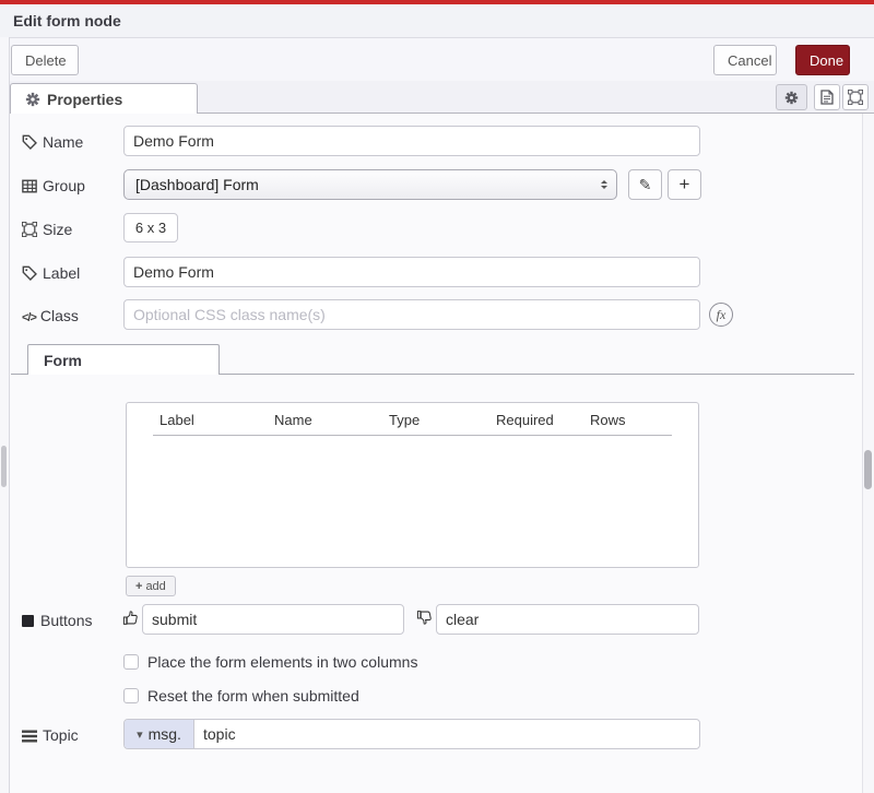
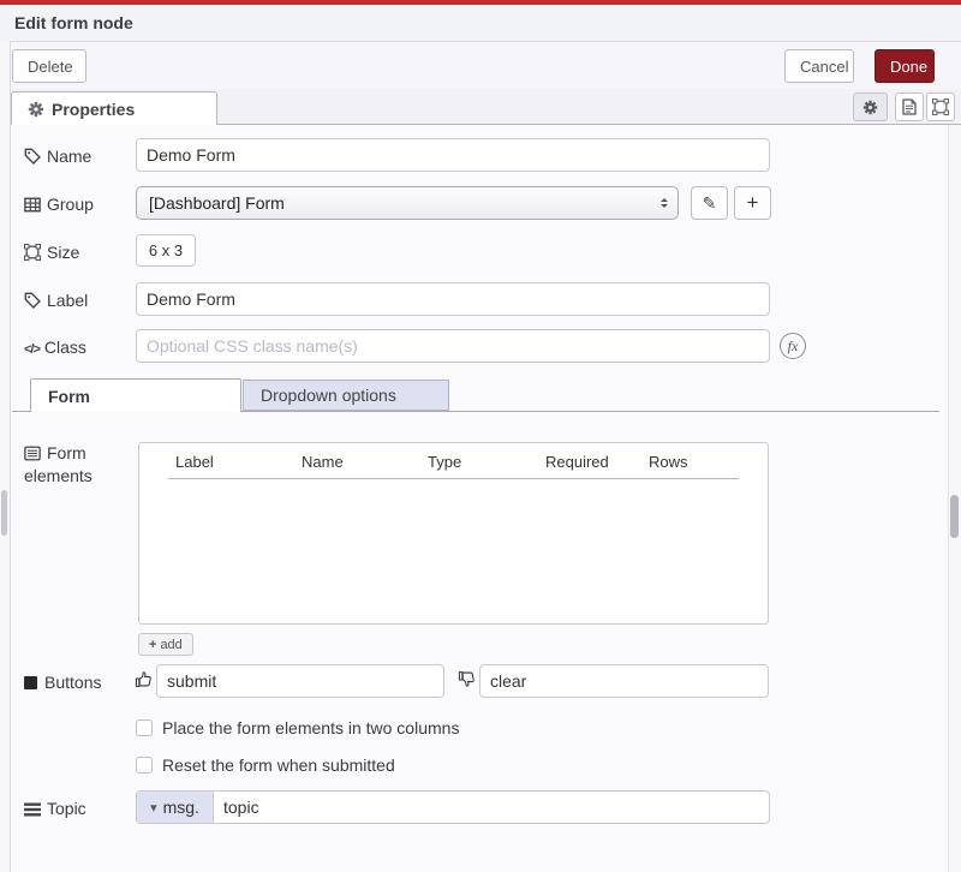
  Edit form node
  Delete
  Cancel
  Done
  Properties
  Name
  Demo Form
  Group
  [Dashboard] Form
  ✎
  +
  Size
  6 x 3
  Label
  Demo Form
  </> Class
  Optional CSS class name(s)
  fx
  Form
+ Dropdown options
+ Form elements
  Label
  Name
  Type
  Required
  Rows
  + add
  Buttons
  submit
  clear
  Place the form elements in two columns
  Reset the form when submitted
  Topic
  ▾
  msg.
  topic
